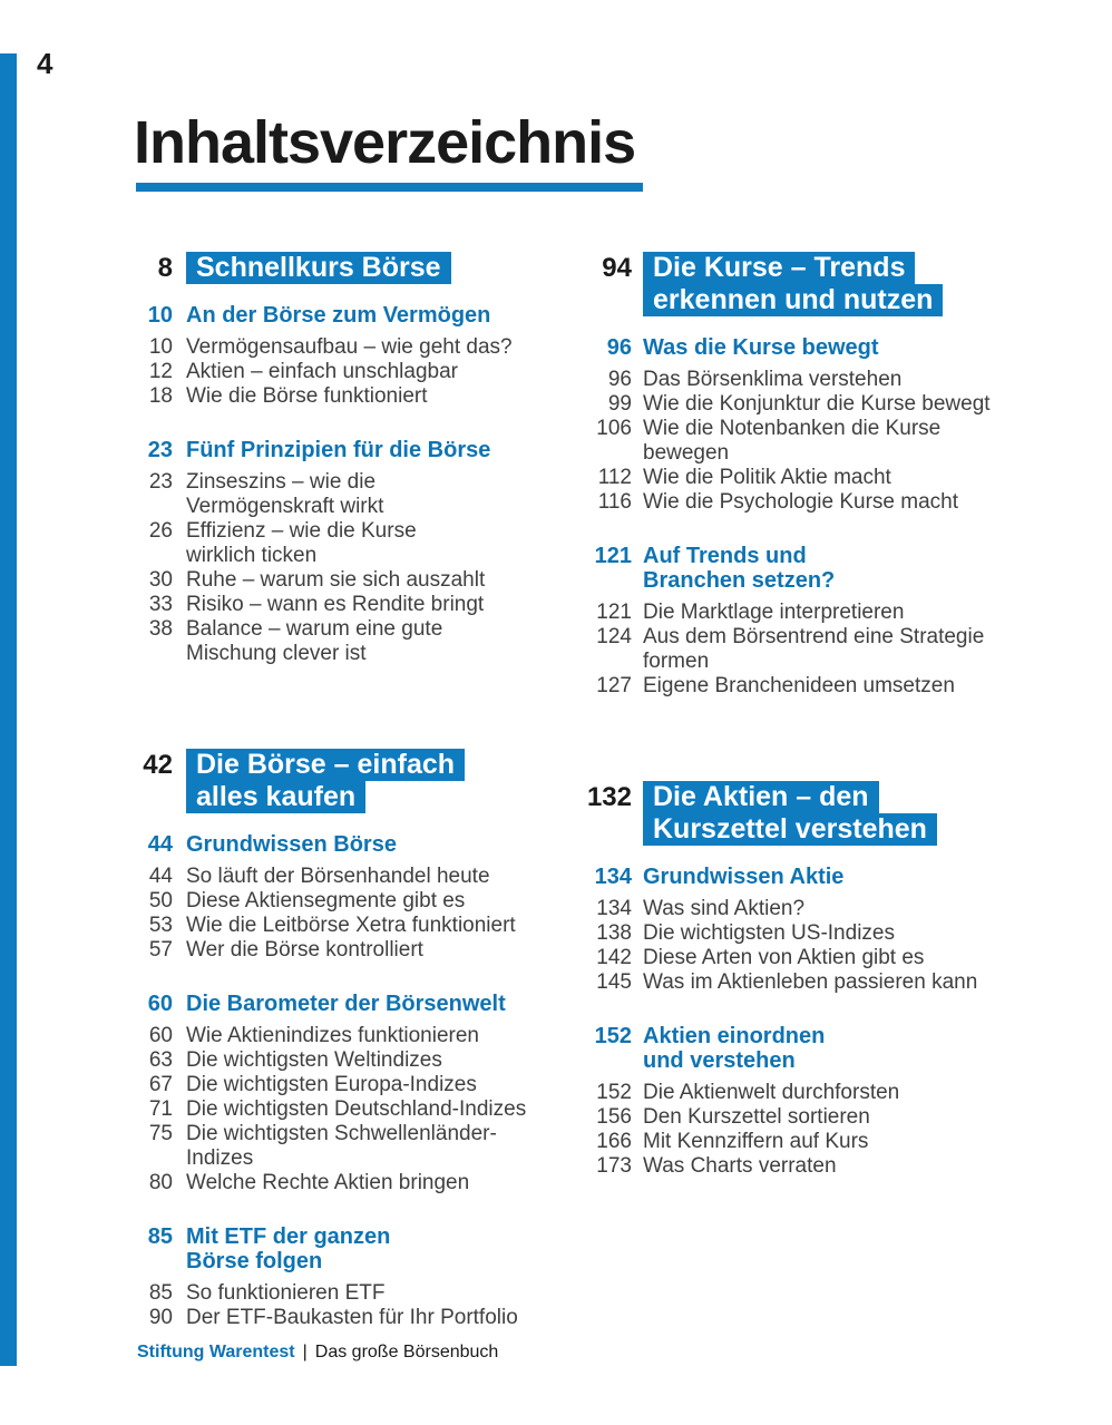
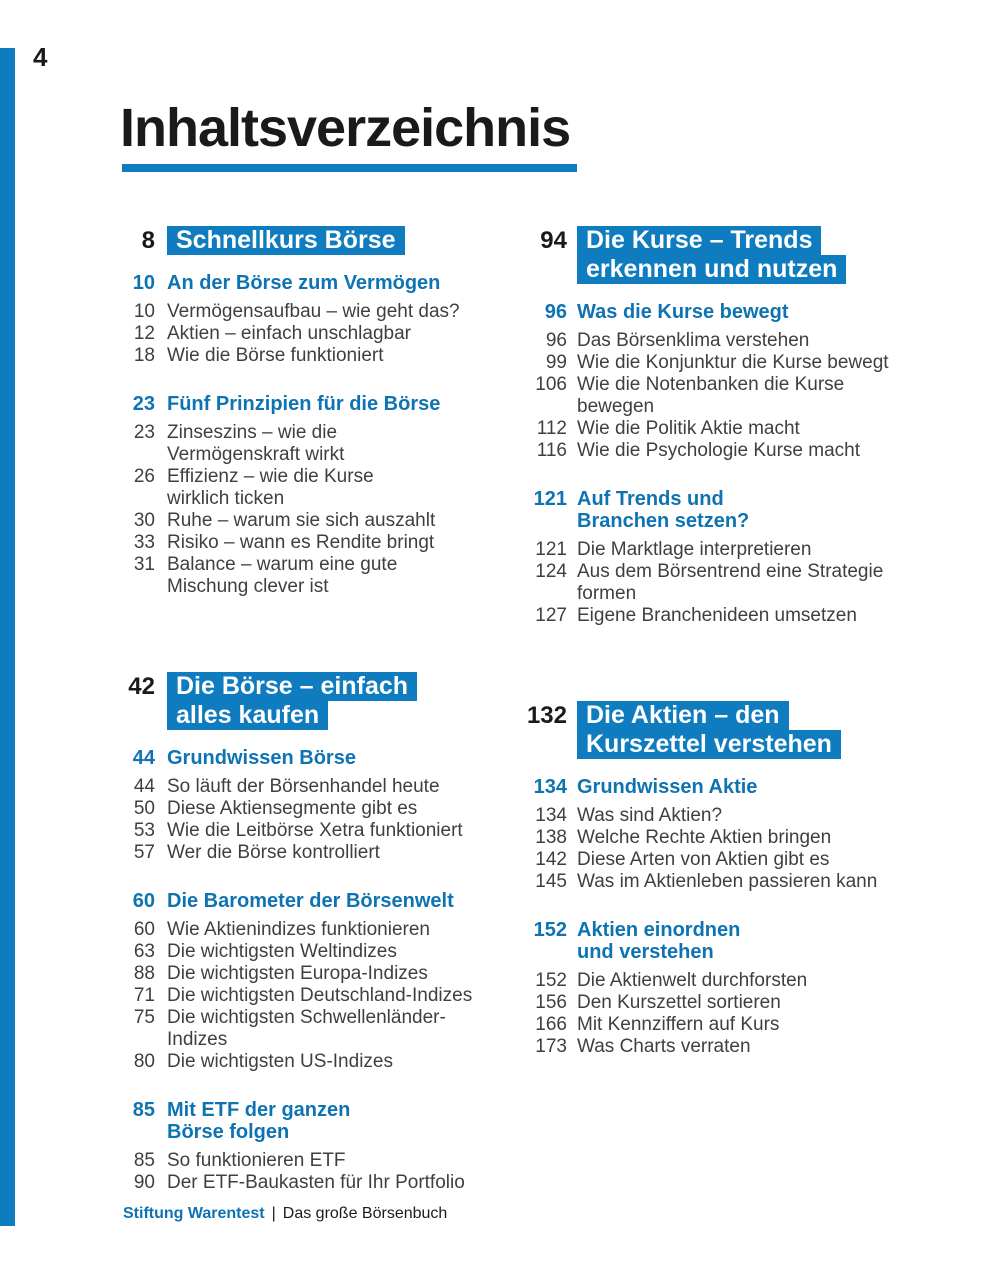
  4
  Inhaltsverzeichnis
  8
  Schnellkurs Börse
  10
  An der Börse zum Vermögen
  10
  Vermögensaufbau – wie geht das?
  12
  Aktien – einfach unschlagbar
  18
  Wie die Börse funktioniert
  23
  Fünf Prinzipien für die Börse
  23
  Zinseszins – wie die
  Vermögenskraft wirkt
  26
  Effizienz – wie die Kurse
  wirklich ticken
  30
  Ruhe – warum sie sich auszahlt
  33
  Risiko – wann es Rendite bringt
- 38
+ 31
  Balance – warum eine gute
  Mischung clever ist
  42
  Die Börse – einfach
  alles kaufen
  44
  Grundwissen Börse
  44
  So läuft der Börsenhandel heute
  50
  Diese Aktiensegmente gibt es
  53
  Wie die Leitbörse Xetra funktioniert
  57
  Wer die Börse kontrolliert
  60
  Die Barometer der Börsenwelt
  60
  Wie Aktienindizes funktionieren
  63
  Die wichtigsten Weltindizes
- 67
+ 88
  Die wichtigsten Europa-Indizes
  71
  Die wichtigsten Deutschland-Indizes
  75
  Die wichtigsten Schwellenländer-
  Indizes
  80
- Welche Rechte Aktien bringen
+ Die wichtigsten US-Indizes
  85
  Mit ETF der ganzen
  Börse folgen
  85
  So funktionieren ETF
  90
  Der ETF-Baukasten für Ihr Portfolio
  94
  Die Kurse – Trends
  erkennen und nutzen
  96
  Was die Kurse bewegt
  96
  Das Börsenklima verstehen
  99
  Wie die Konjunktur die Kurse bewegt
  106
  Wie die Notenbanken die Kurse
  bewegen
  112
  Wie die Politik Aktie macht
  116
  Wie die Psychologie Kurse macht
  121
  Auf Trends und
  Branchen setzen?
  121
  Die Marktlage interpretieren
  124
  Aus dem Börsentrend eine Strategie
  formen
  127
  Eigene Branchenideen umsetzen
  132
  Die Aktien – den
  Kurszettel verstehen
  134
  Grundwissen Aktie
  134
  Was sind Aktien?
  138
- Die wichtigsten US-Indizes
+ Welche Rechte Aktien bringen
  142
  Diese Arten von Aktien gibt es
  145
  Was im Aktienleben passieren kann
  152
  Aktien einordnen
  und verstehen
  152
  Die Aktienwelt durchforsten
  156
  Den Kurszettel sortieren
  166
  Mit Kennziffern auf Kurs
  173
  Was Charts verraten
  Stiftung Warentest | Das große Börsenbuch
